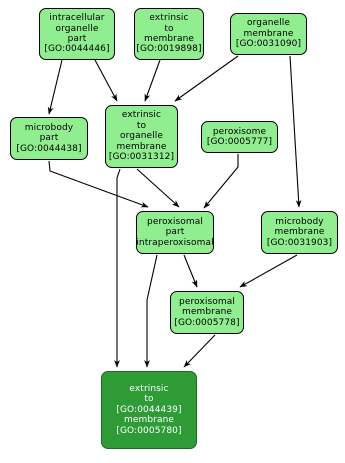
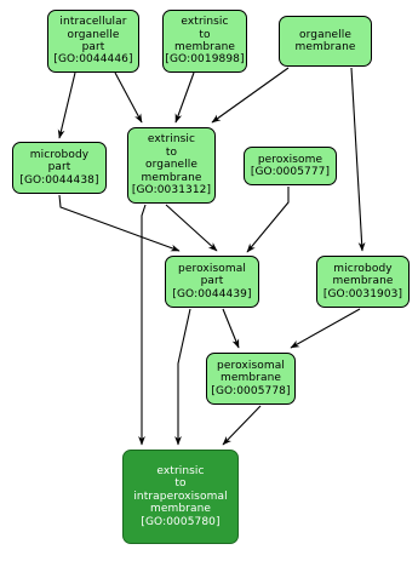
  intracellular
  organelle
  part
  [GO:0044446]
  extrinsic
  to
  membrane
  [GO:0019898]
  organelle
  membrane
- [GO:0031090]
  microbody
  part
  [GO:0044438]
  extrinsic
  to
  organelle
  membrane
  [GO:0031312]
  peroxisome
  [GO:0005777]
  peroxisomal
  part
- intraperoxisomal
+ [GO:0044439]
  microbody
  membrane
  [GO:0031903]
  peroxisomal
  membrane
  [GO:0005778]
  extrinsic
  to
- [GO:0044439]
+ intraperoxisomal
  membrane
  [GO:0005780]
